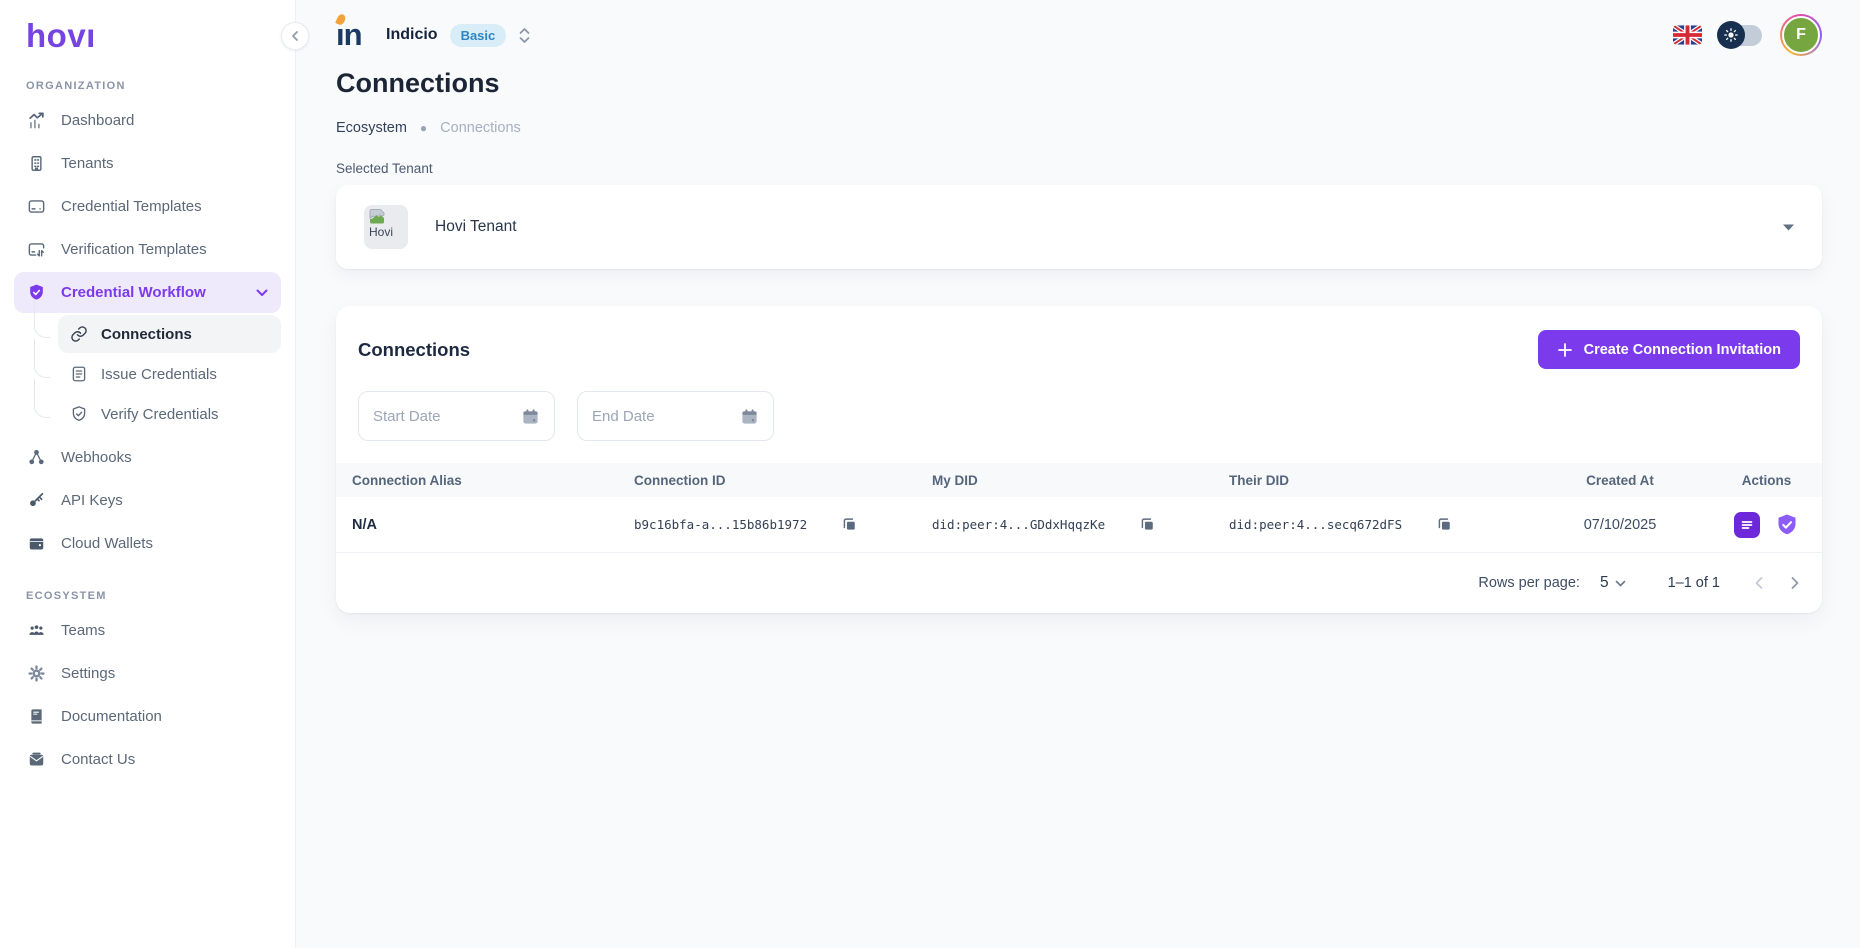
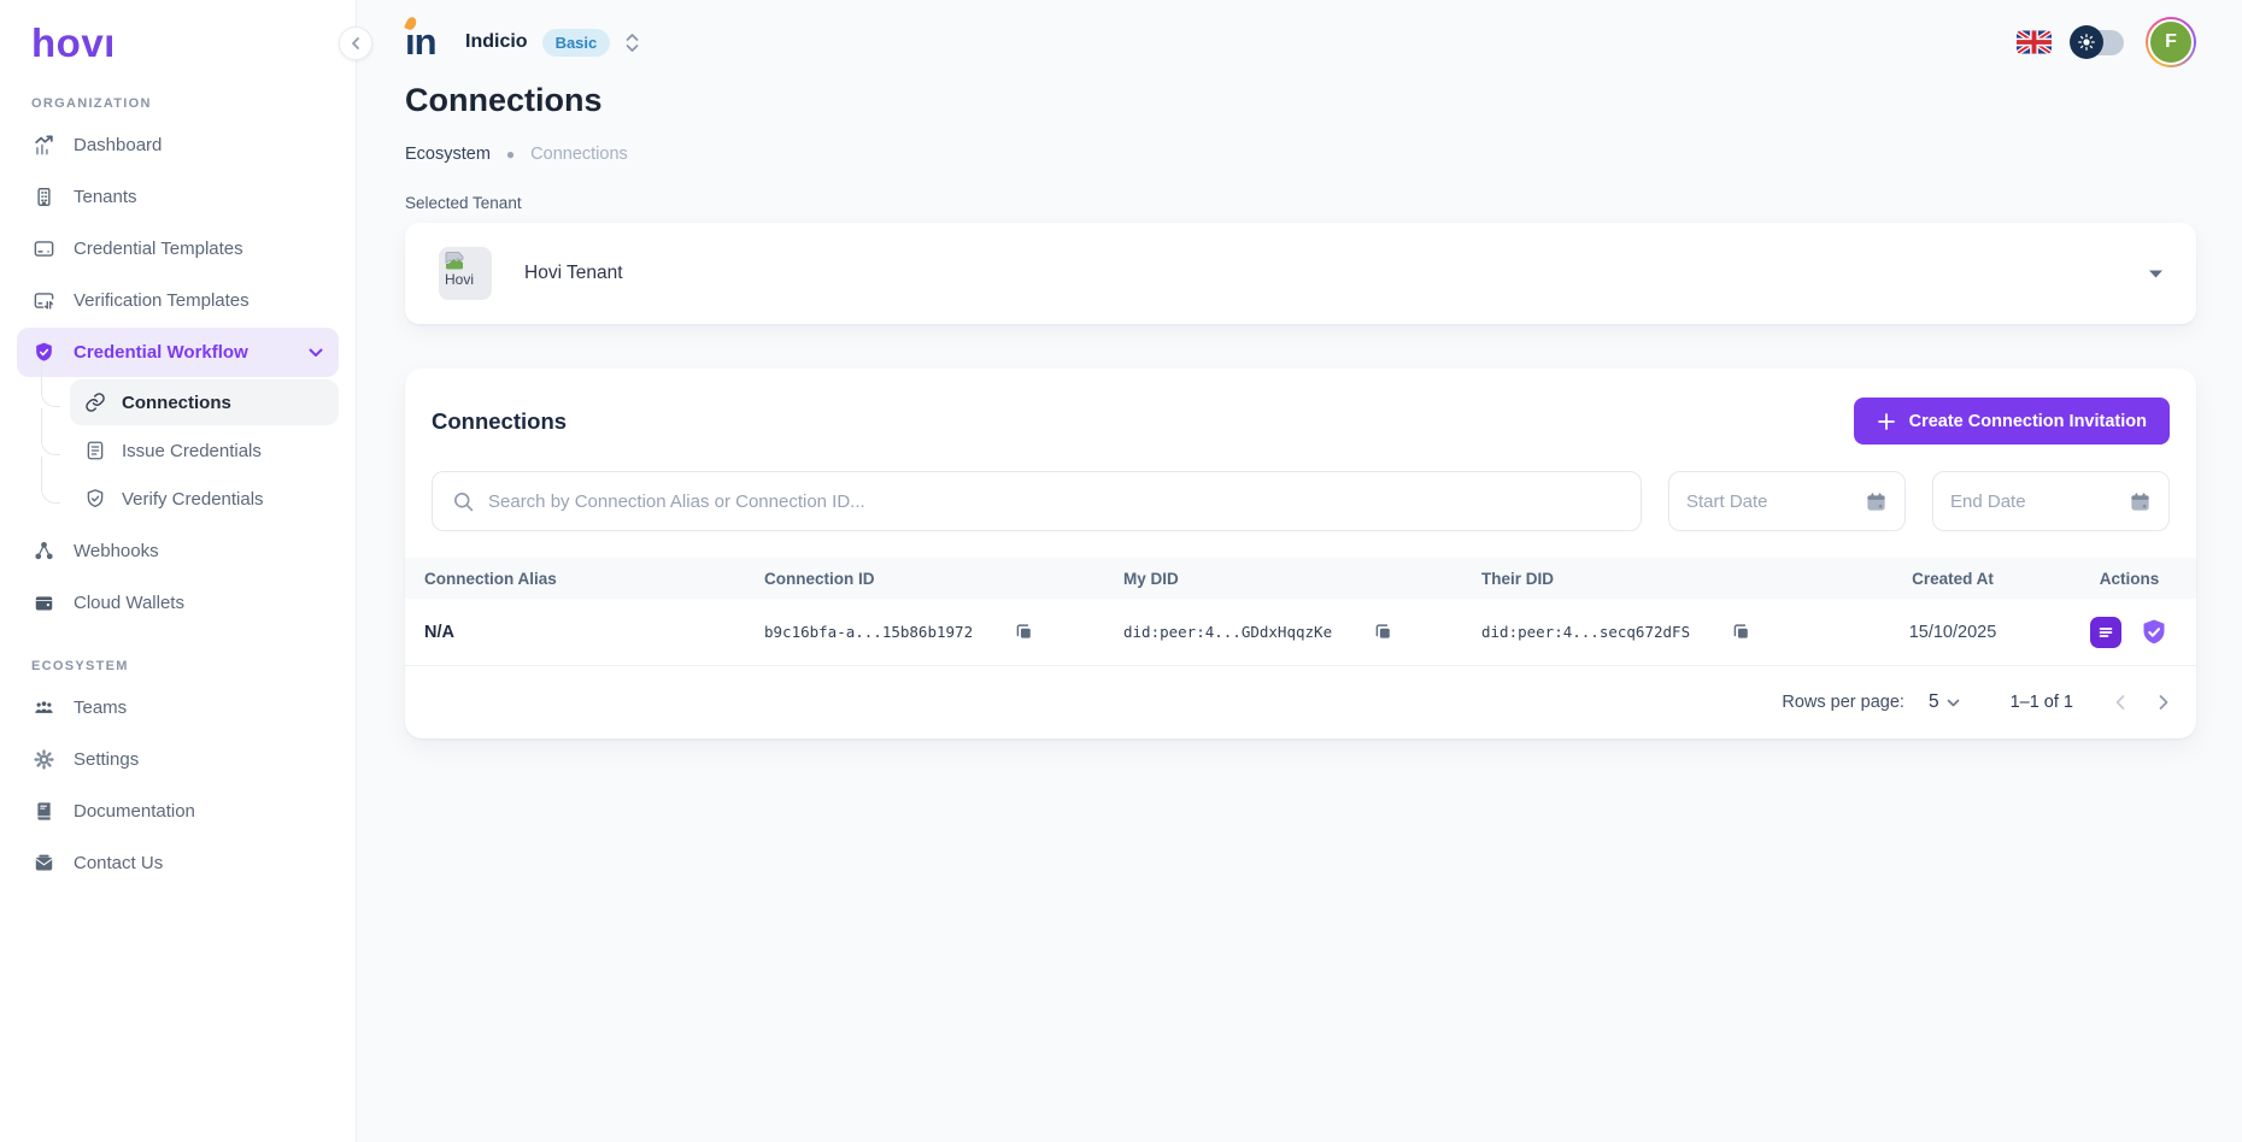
  hovı
  ORGANIZATION
  Dashboard
  Tenants
  Credential Templates
  Verification Templates
  Credential Workflow
  Connections
  Issue Credentials
  Verify Credentials
  Webhooks
- API Keys
  Cloud Wallets
  ECOSYSTEM
  Teams
  Settings
  Documentation
  Contact Us
  ın
  Indicio
  Basic
  F
  Connections
  Ecosystem
  ●
  Connections
  Selected Tenant
  Hovi
  Hovi Tenant
  Connections
  Create Connection Invitation
+ Search by Connection Alias or Connection ID...
  Start Date
  End Date
  Connection Alias
  Connection ID
  My DID
  Their DID
  Created At
  Actions
  N/A
  b9c16bfa-a...15b86b1972
  did:peer:4...GDdxHqqzKe
  did:peer:4...secq672dFS
- 07/10/2025
+ 15/10/2025
  Rows per page:
  5
  1–1 of 1
